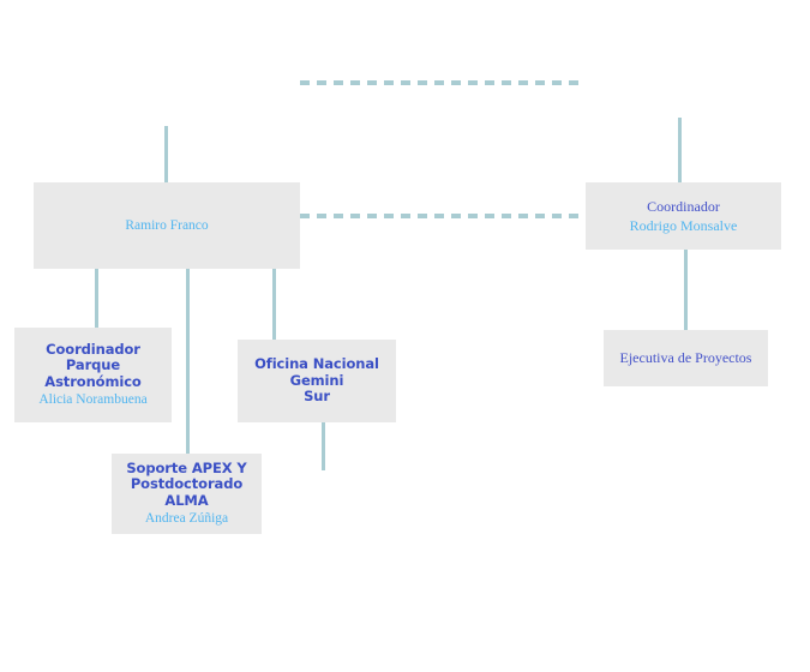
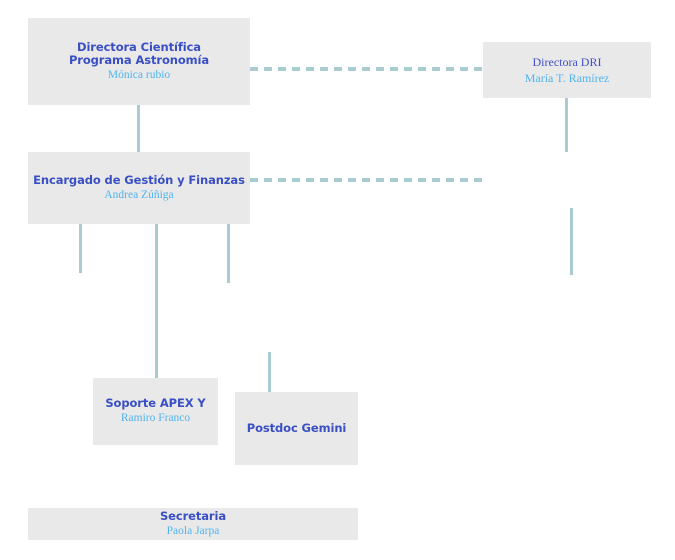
+ Directora Científica
+ Programa Astronomía
+ Mónica rubio
+ Directora DRI
+ María T. Ramírez
+ Encargado de Gestión y Finanzas
- Ramiro Franco
+ Andrea Zúñiga
- Coordinador
- Rodrigo Monsalve
- Coordinador Parque
- Astronómico
- Alicia Norambuena
- Oficina Nacional Gemini
- Sur
- Ejecutiva de Proyectos
  Soporte APEX Y
- Postdoctorado ALMA
- Andrea Zúñiga
+ Ramiro Franco
+ Postdoc Gemini
+ Secretaria
+ Paola Jarpa
